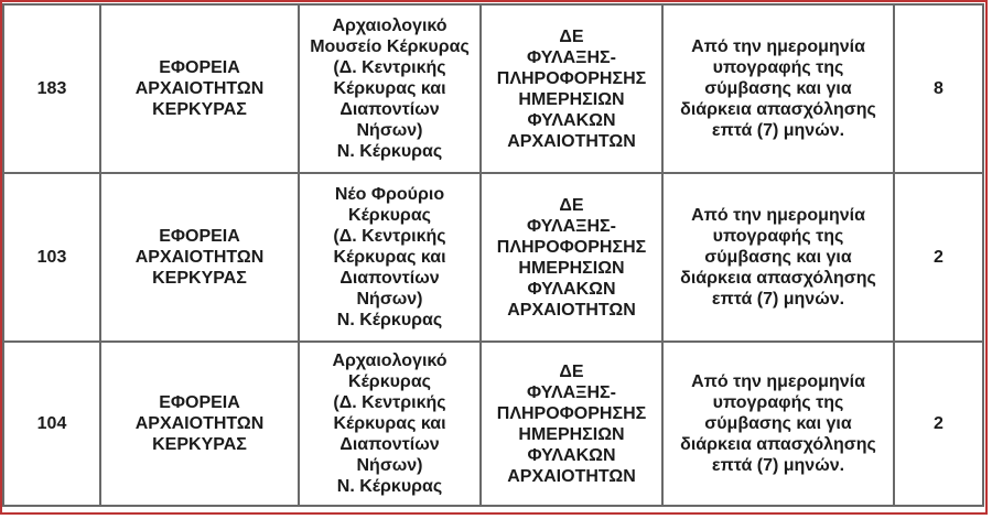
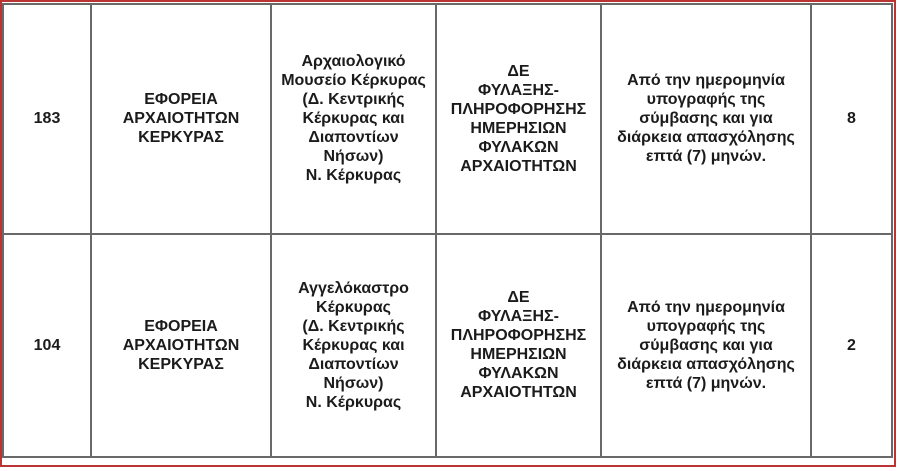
  183	ΕΦΟΡΕΙΑ ΑΡΧΑΙΟΤΗΤΩΝ ΚΕΡΚΥΡΑΣ	Αρχαιολογικό Μουσείο Κέρκυρας (Δ. Κεντρικής Κέρκυρας και Διαποντίων Νήσων) Ν. Κέρκυρας	ΔΕ ΦΥΛΑΞΗΣ- ΠΛΗΡΟΦΟΡΗΣΗΣ ΗΜΕΡΗΣΙΩΝ ΦΥΛΑΚΩΝ ΑΡΧΑΙΟΤΗΤΩΝ	Από την ημερομηνία υπογραφής της σύμβασης και για διάρκεια απασχόλησης επτά (7) μηνών.	8
- 103	ΕΦΟΡΕΙΑ ΑΡΧΑΙΟΤΗΤΩΝ ΚΕΡΚΥΡΑΣ	Νέο Φρούριο Κέρκυρας (Δ. Κεντρικής Κέρκυρας και Διαποντίων Νήσων) Ν. Κέρκυρας	ΔΕ ΦΥΛΑΞΗΣ- ΠΛΗΡΟΦΟΡΗΣΗΣ ΗΜΕΡΗΣΙΩΝ ΦΥΛΑΚΩΝ ΑΡΧΑΙΟΤΗΤΩΝ	Από την ημερομηνία υπογραφής της σύμβασης και για διάρκεια απασχόλησης επτά (7) μηνών.	2
- 104	ΕΦΟΡΕΙΑ ΑΡΧΑΙΟΤΗΤΩΝ ΚΕΡΚΥΡΑΣ	Αρχαιολογικό Κέρκυρας (Δ. Κεντρικής Κέρκυρας και Διαποντίων Νήσων) Ν. Κέρκυρας	ΔΕ ΦΥΛΑΞΗΣ- ΠΛΗΡΟΦΟΡΗΣΗΣ ΗΜΕΡΗΣΙΩΝ ΦΥΛΑΚΩΝ ΑΡΧΑΙΟΤΗΤΩΝ	Από την ημερομηνία υπογραφής της σύμβασης και για διάρκεια απασχόλησης επτά (7) μηνών.	2
+ 104	ΕΦΟΡΕΙΑ ΑΡΧΑΙΟΤΗΤΩΝ ΚΕΡΚΥΡΑΣ	Αγγελόκαστρο Κέρκυρας (Δ. Κεντρικής Κέρκυρας και Διαποντίων Νήσων) Ν. Κέρκυρας	ΔΕ ΦΥΛΑΞΗΣ- ΠΛΗΡΟΦΟΡΗΣΗΣ ΗΜΕΡΗΣΙΩΝ ΦΥΛΑΚΩΝ ΑΡΧΑΙΟΤΗΤΩΝ	Από την ημερομηνία υπογραφής της σύμβασης και για διάρκεια απασχόλησης επτά (7) μηνών.	2
